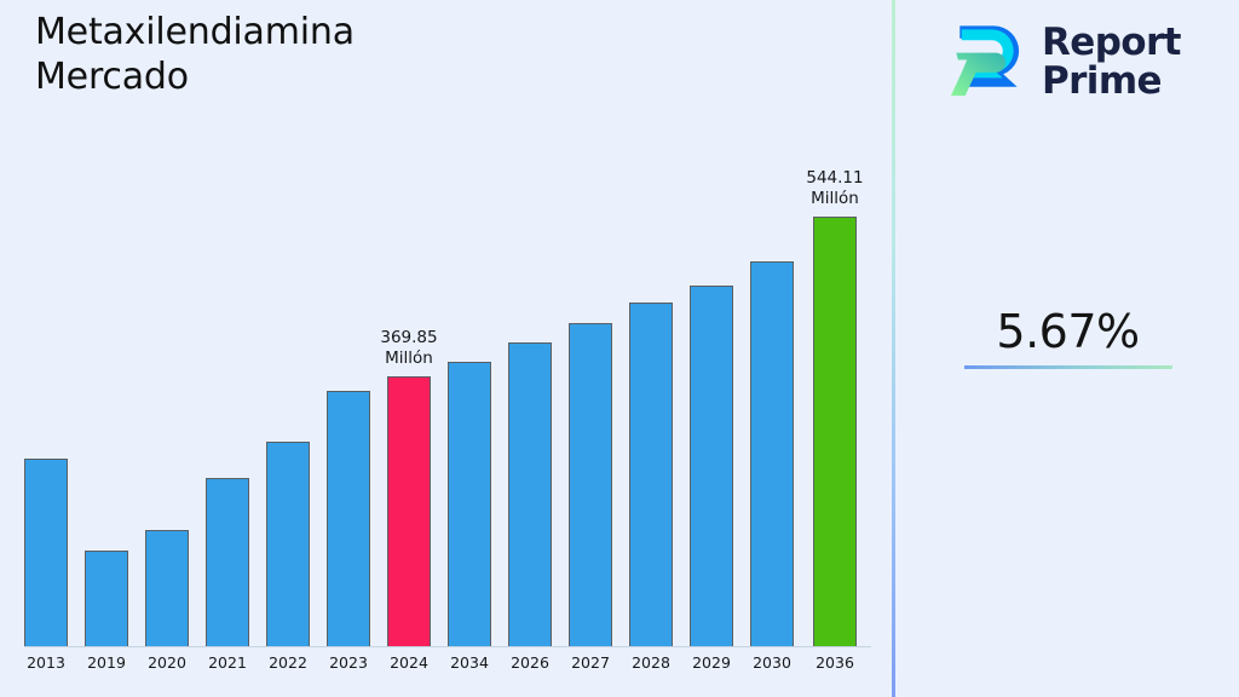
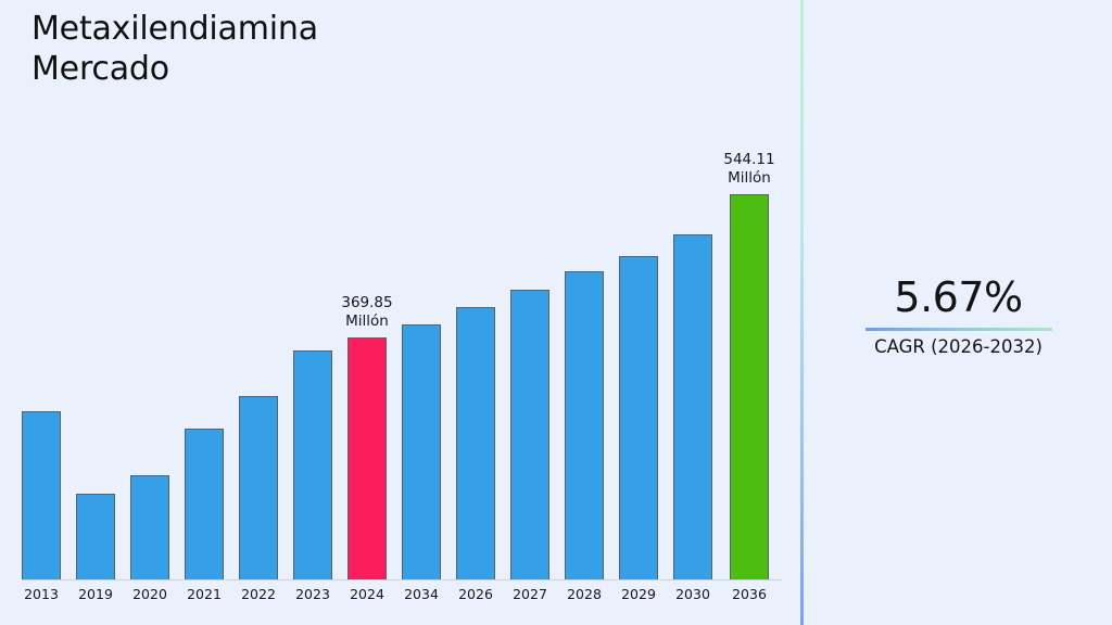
  Metaxilendiamina
  Mercado
  2013
  2019
  2020
  2021
  2022
  2023
  369.85
  Millón
  2024
  2034
  2026
  2027
  2028
  2029
  2030
  544.11
  Millón
  2036
- Report
- Prime
  5.67%
+ CAGR (2026-2032)
